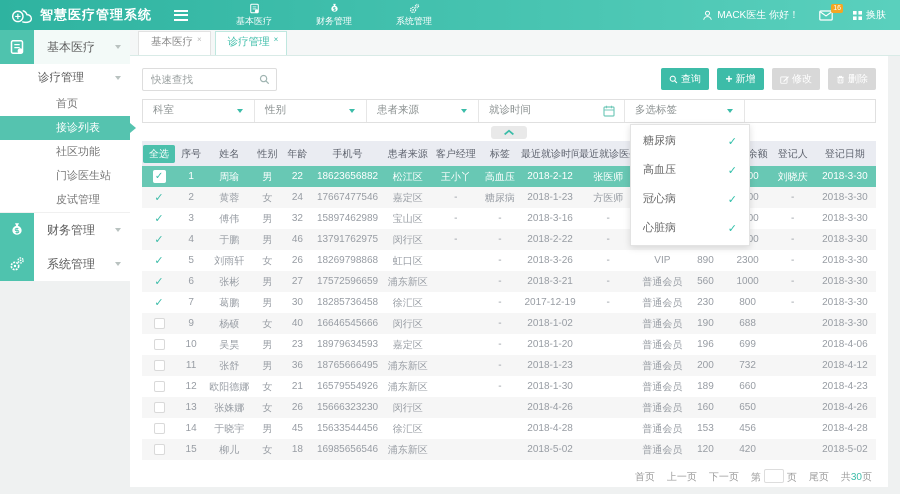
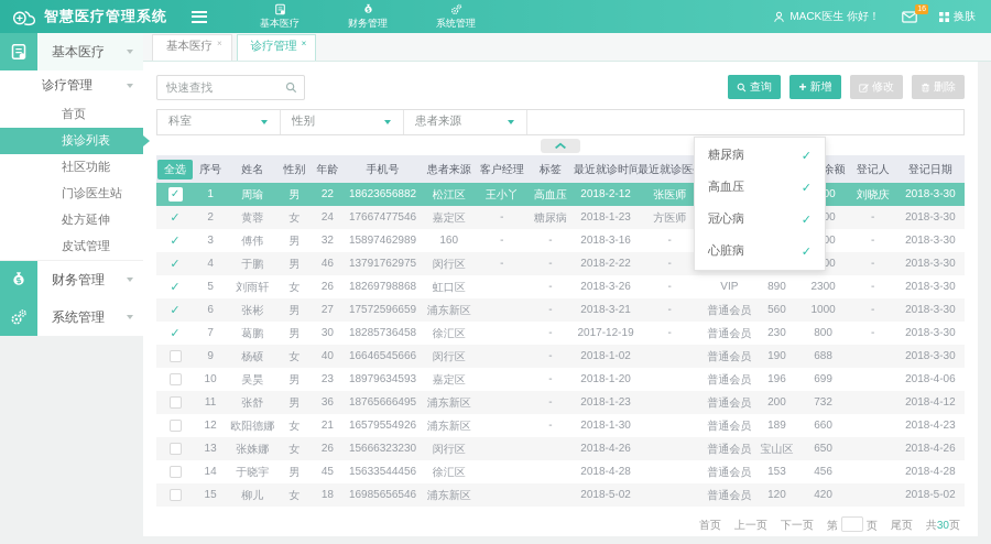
  智慧医疗管理系统
  基本医疗
  财务管理
  系统管理
  MACK医生 你好！
  换肤
  基本医疗
  诊疗管理
  首页
  接诊列表
  社区功能
  门诊医生站
+ 处方延伸
  皮试管理
  财务管理
  系统管理
  基本医疗
  ×
  诊疗管理
  ×
  快速查找
  查询
  +
  新增
  修改
  删除
  科室
  性别
  患者来源
- 就诊时间
- 多选标签
  全选	序号	姓名	性别	年龄	手机号	患者来源	客户经理	标签	最近就诊时间	最近就诊医			余额	登记人	登记日期
  ✓	1	周瑜	男	22	18623656882	松江区	王小丫	高血压	2018-2-12	张医师			00	刘晓庆	2018-3-30
  ✓	2	黄蓉	女	24	17667477546	嘉定区	-	糖尿病	2018-1-23	方医师			00	-	2018-3-30
- ✓	3	傅伟	男	32	15897462989	宝山区	-	-	2018-3-16	-			00	-	2018-3-30
+ ✓	3	傅伟	男	32	15897462989	160	-	-	2018-3-16	-			00	-	2018-3-30
  ✓	4	于鹏	男	46	13791762975	闵行区	-	-	2018-2-22	-			00	-	2018-3-30
  ✓	5	刘雨轩	女	26	18269798868	虹口区		-	2018-3-26	-	VIP	890	2300	-	2018-3-30
  ✓	6	张彬	男	27	17572596659	浦东新区		-	2018-3-21	-	普通会员	560	1000	-	2018-3-30
  ✓	7	葛鹏	男	30	18285736458	徐汇区		-	2017-12-19	-	普通会员	230	800	-	2018-3-30
  	9	杨硕	女	40	16646545666	闵行区		-	2018-1-02		普通会员	190	688		2018-3-30
  	10	吴昊	男	23	18979634593	嘉定区		-	2018-1-20		普通会员	196	699		2018-4-06
  	11	张舒	男	36	18765666495	浦东新区		-	2018-1-23		普通会员	200	732		2018-4-12
  	12	欧阳德娜	女	21	16579554926	浦东新区		-	2018-1-30		普通会员	189	660		2018-4-23
- 	13	张姝娜	女	26	15666323230	闵行区			2018-4-26		普通会员	160	650		2018-4-26
+ 	13	张姝娜	女	26	15666323230	闵行区			2018-4-26		普通会员	宝山区	650		2018-4-26
  	14	于晓宇	男	45	15633544456	徐汇区			2018-4-28		普通会员	153	456		2018-4-28
  	15	柳儿	女	18	16985656546	浦东新区			2018-5-02		普通会员	120	420		2018-5-02
  首页
  上一页
  下一页
  第 页
  尾页
  共30页
  糖尿病
  ✓
  高血压
  ✓
  冠心病
  ✓
  心脏病
  ✓
